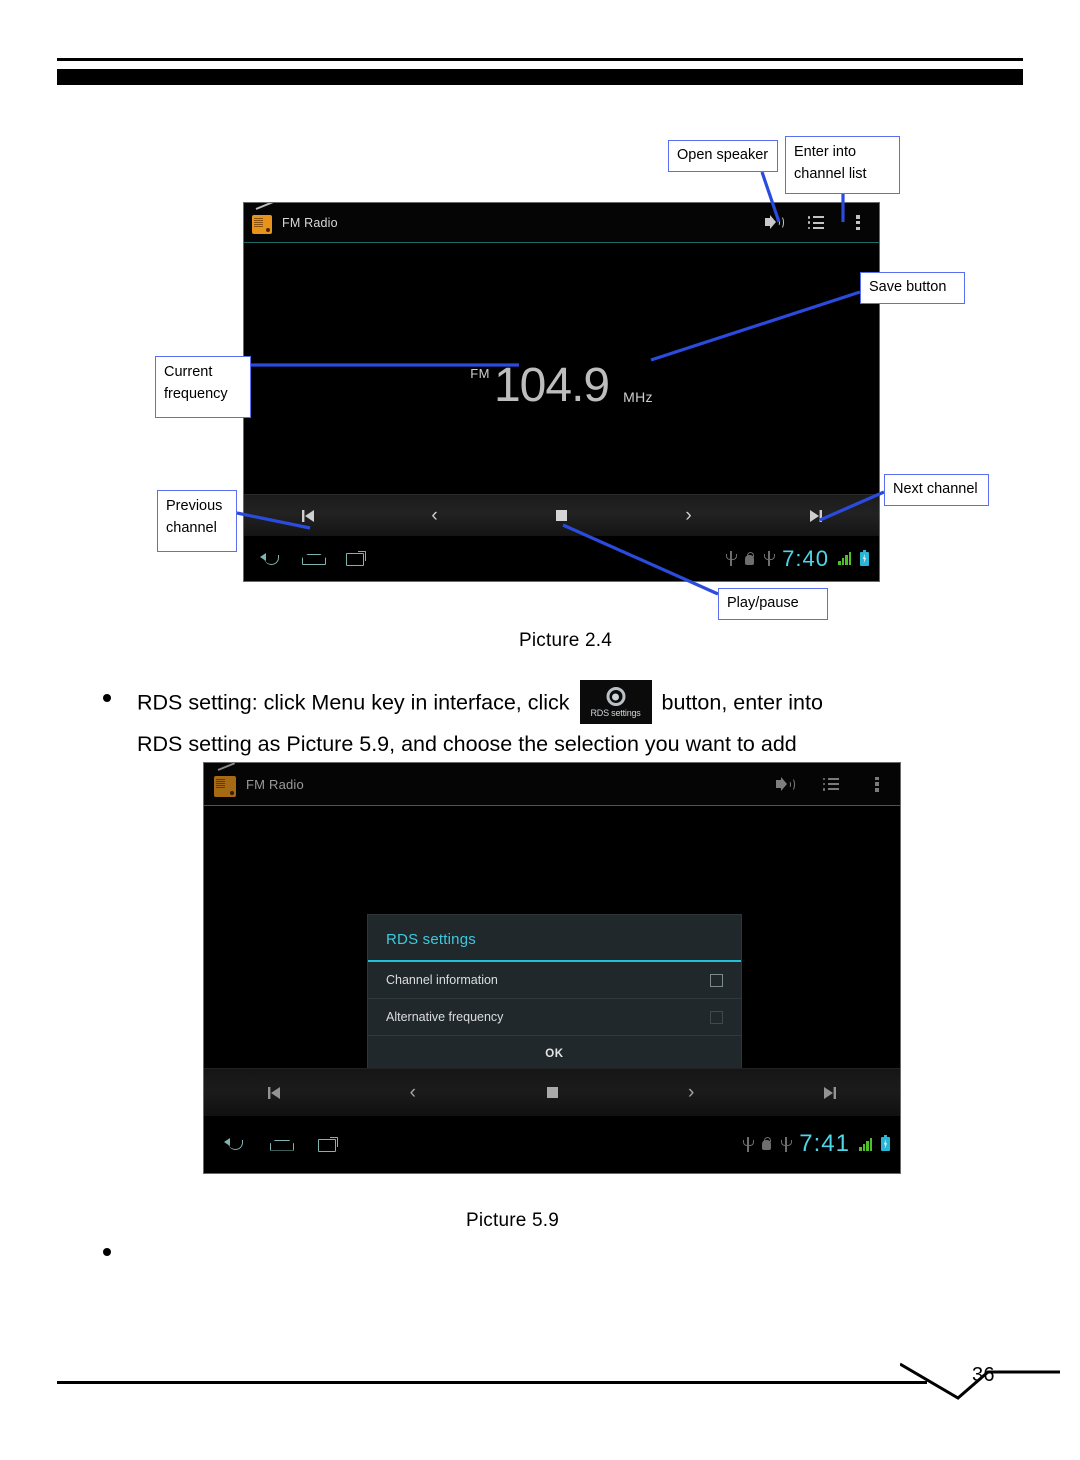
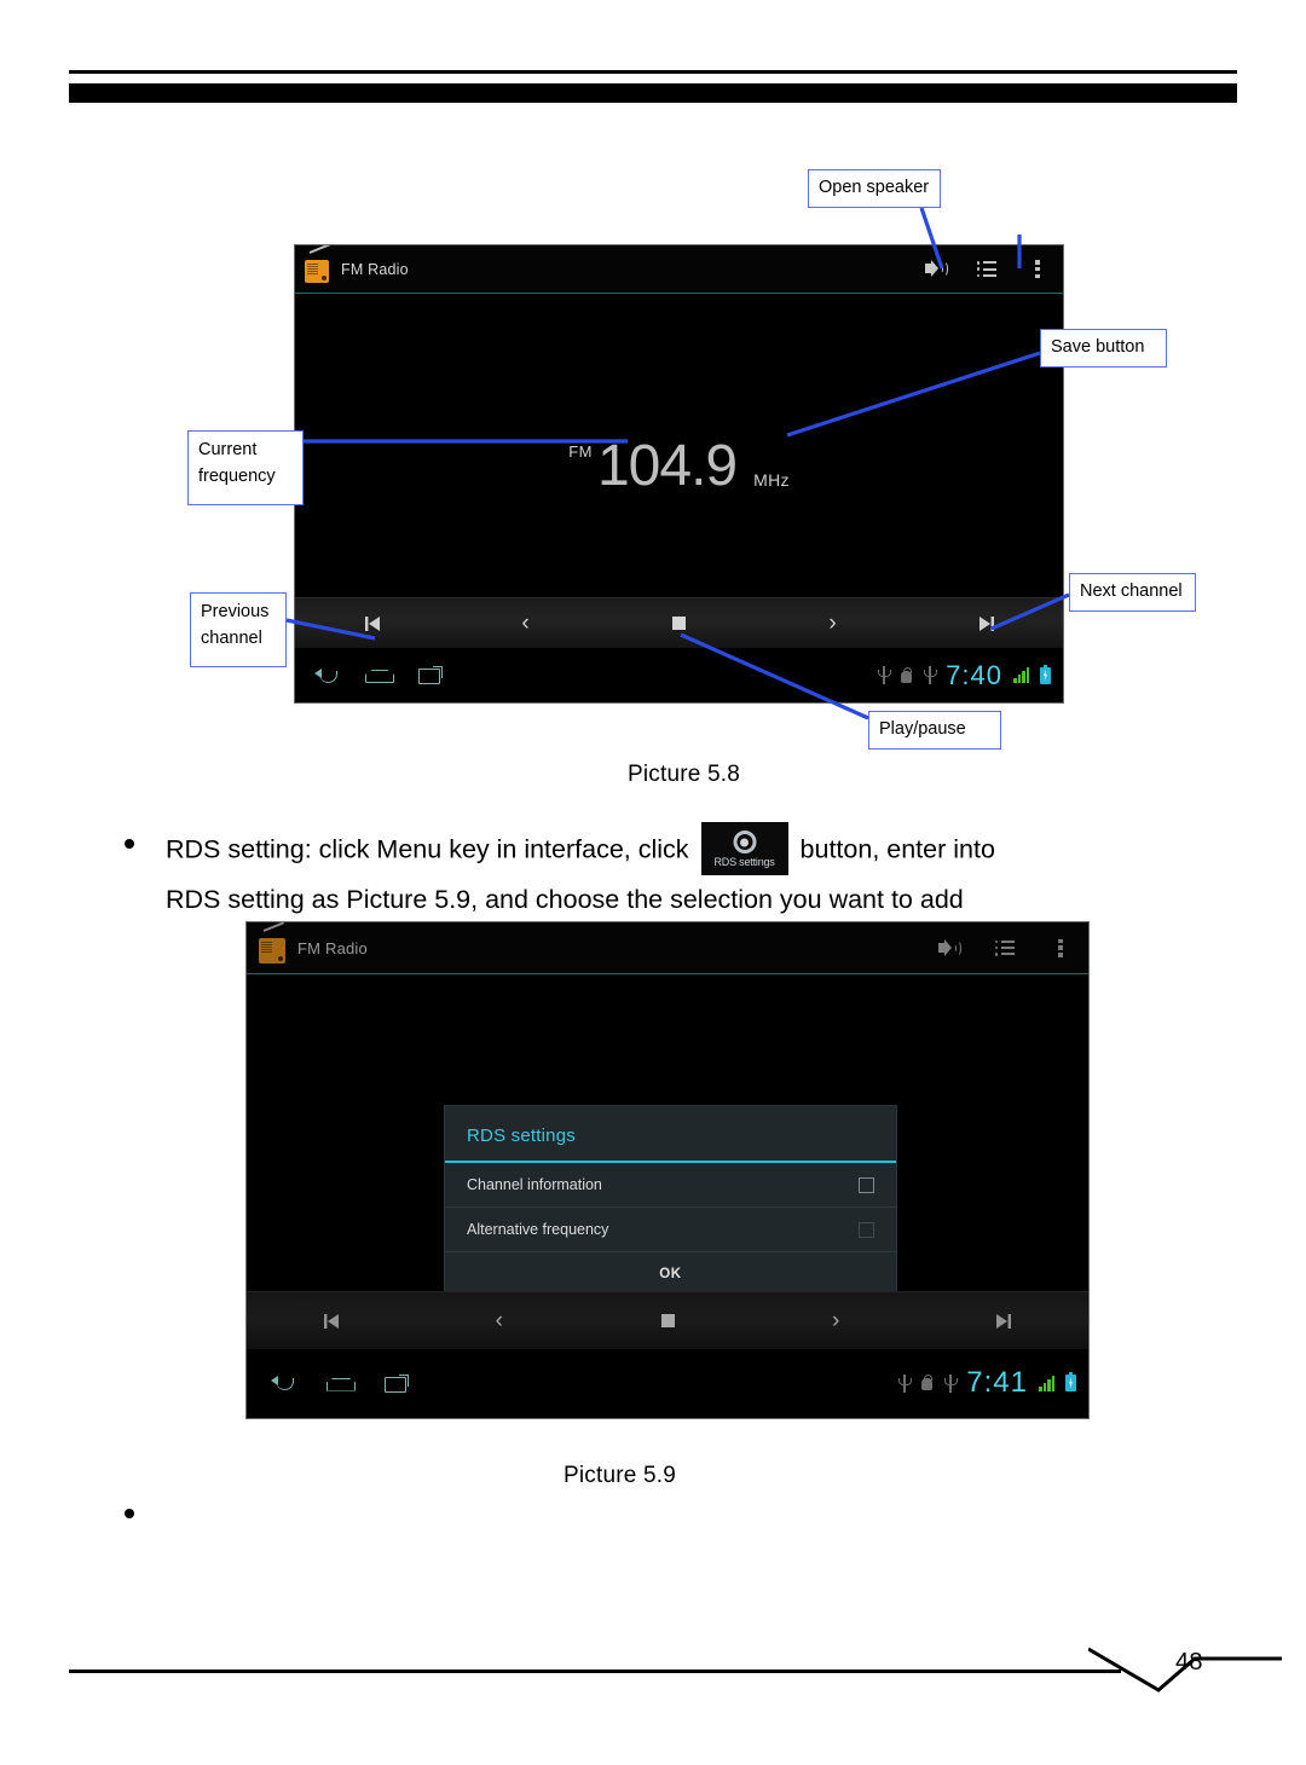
  FM Radio
  FM
  104.9
  MHz
  ‹
  ›
  7:40
  Open speaker
- Enter into
- channel list
  Save button
  Current
  frequency
  Previous
  channel
  Next channel
  Play/pause
- Picture 2.4
+ Picture 5.8
  RDS setting: click Menu key in interface, click
  RDS settings
  button, enter into
  RDS setting as Picture 5.9, and choose the selection you want to add
  FM Radio
  RDS settings
  Channel information
  Alternative frequency
  OK
  ‹
  ›
  7:41
  Picture 5.9
- 36
+ 48
